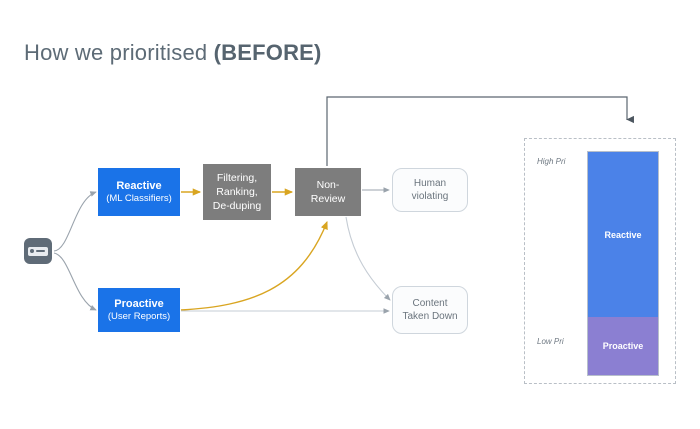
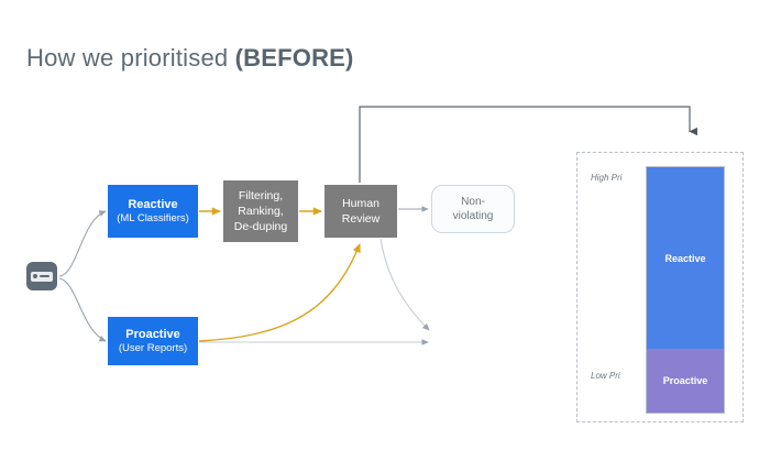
  How we prioritised (BEFORE)
  Reactive
  (ML Classifiers)
  Proactive
  (User Reports)
  Filtering,
  Ranking,
  De-duping
- Non-
+ Human
  Review
- Human
+ Non-
  violating
- Content
- Taken Down
  High Pri
  Low Pri
  Reactive
  Proactive
